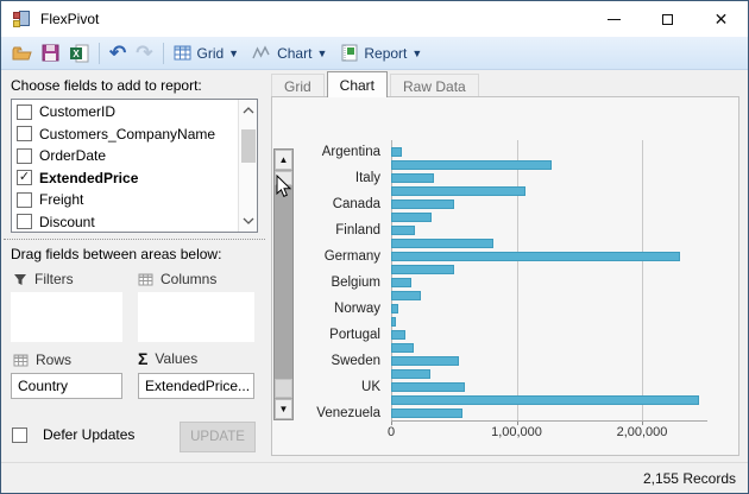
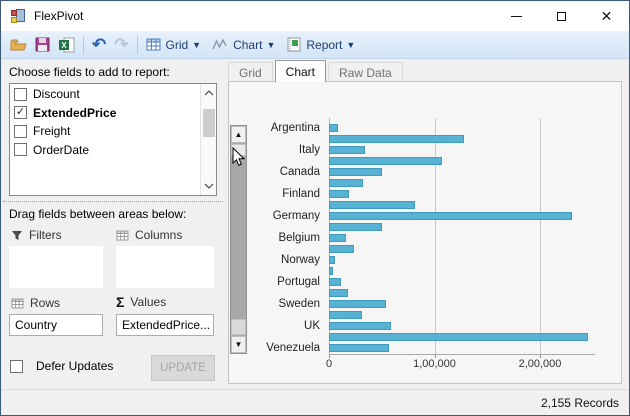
  FlexPivot
  ✕
  X
  ↶
  ↷
  Grid
  ▼
  Chart
  ▼
  Report
  ▼
  Choose fields to add to report:
- CustomerID
- Customers_CompanyName
- OrderDate
+ Discount
  ✓
  ExtendedPrice
  Freight
- Discount
+ OrderDate
  Drag fields between areas below:
  Filters
  Columns
  Rows
  Σ
  Values
  Country
  ExtendedPrice...
  Defer Updates
  UPDATE
  Grid
  Chart
  Raw Data
  0
  1,00,000
  2,00,000
  Argentina
  Italy
  Canada
  Finland
  Germany
  Belgium
  Norway
  Portugal
  Sweden
  UK
  Venezuela
  ▲
  ▼
  2,155 Records
